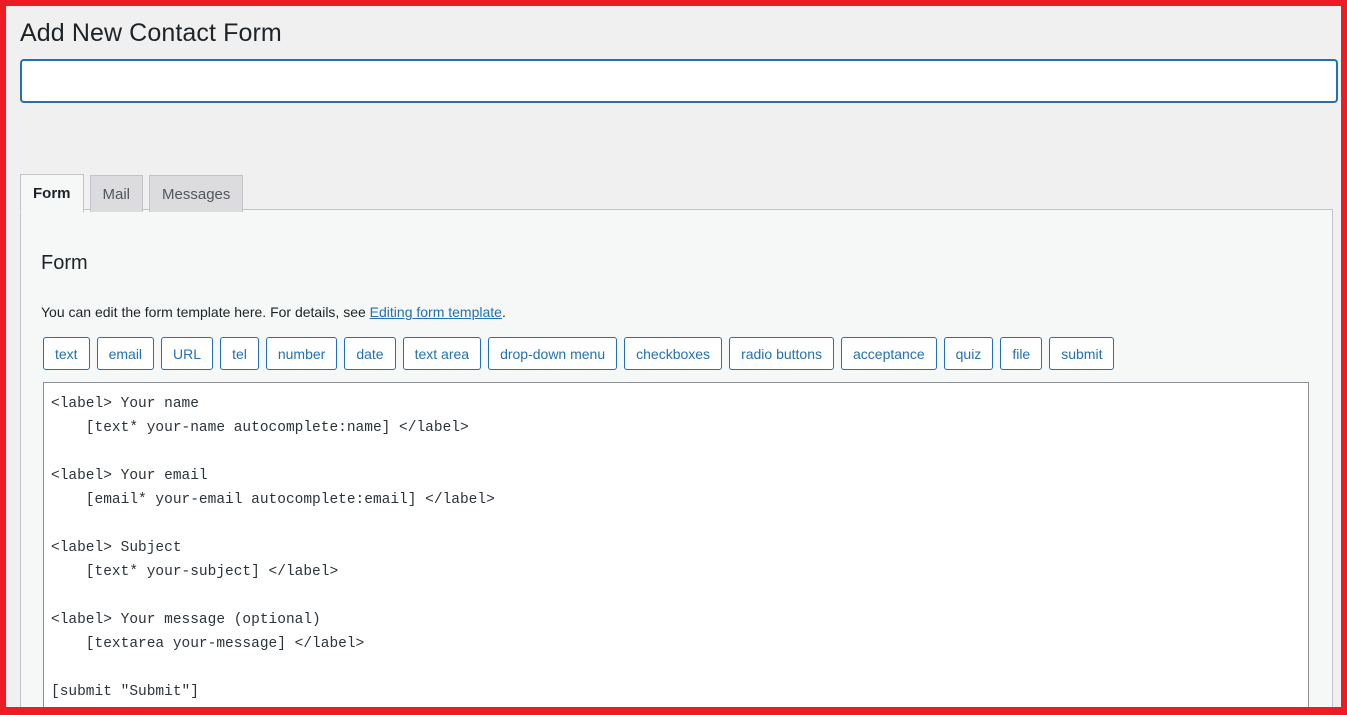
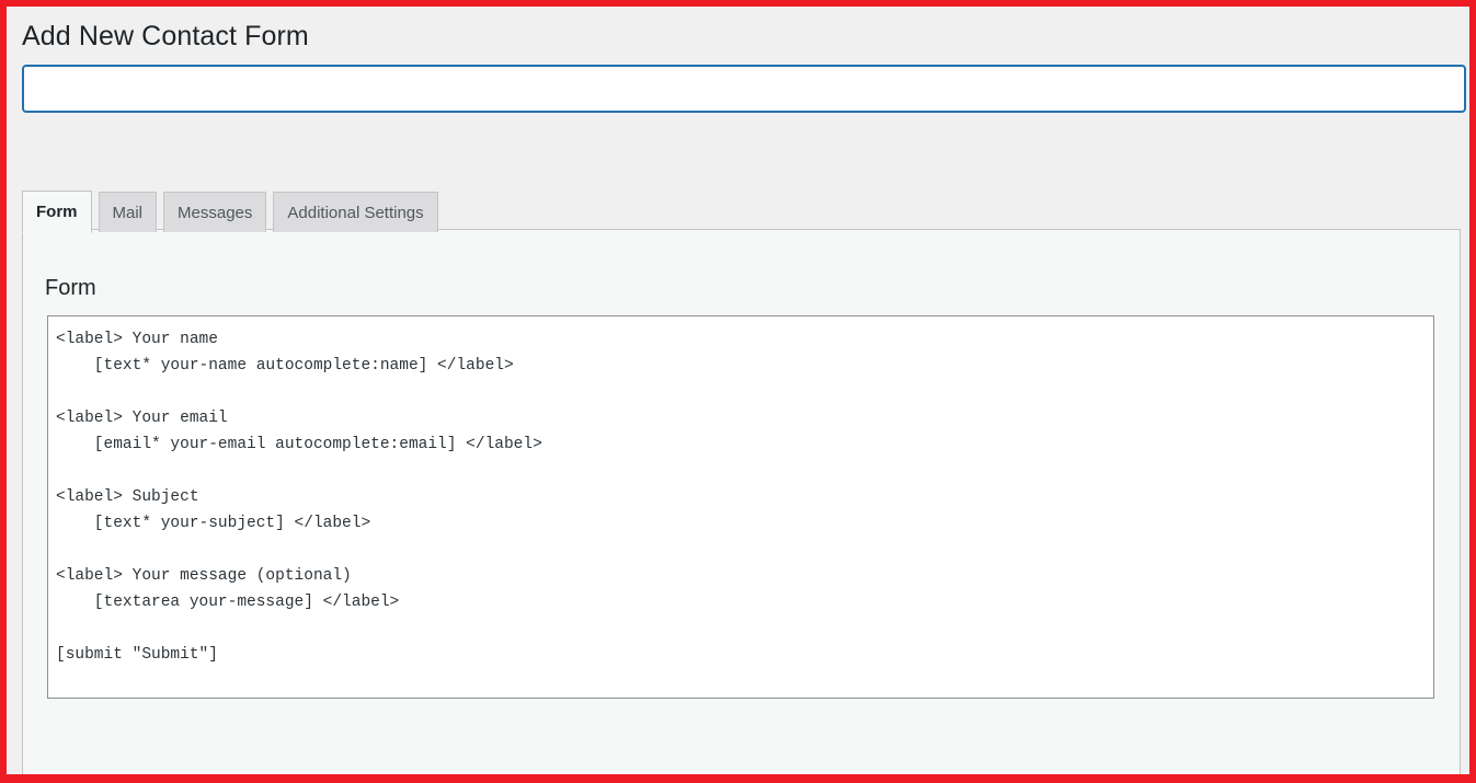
  Add New Contact Form
  Form
  Mail
  Messages
+ Additional Settings
  Form
- You can edit the form template here. For details, see Editing form template.
- text
- email
- URL
- tel
- number
- date
- text area
- drop-down menu
- checkboxes
- radio buttons
- acceptance
- quiz
- file
- submit
  <label> Your name
  [text* your-name autocomplete:name] </label>
  <label> Your email
  [email* your-email autocomplete:email] </label>
  <label> Subject
  [text* your-subject] </label>
  <label> Your message (optional)
  [textarea your-message] </label>
  [submit "Submit"]
